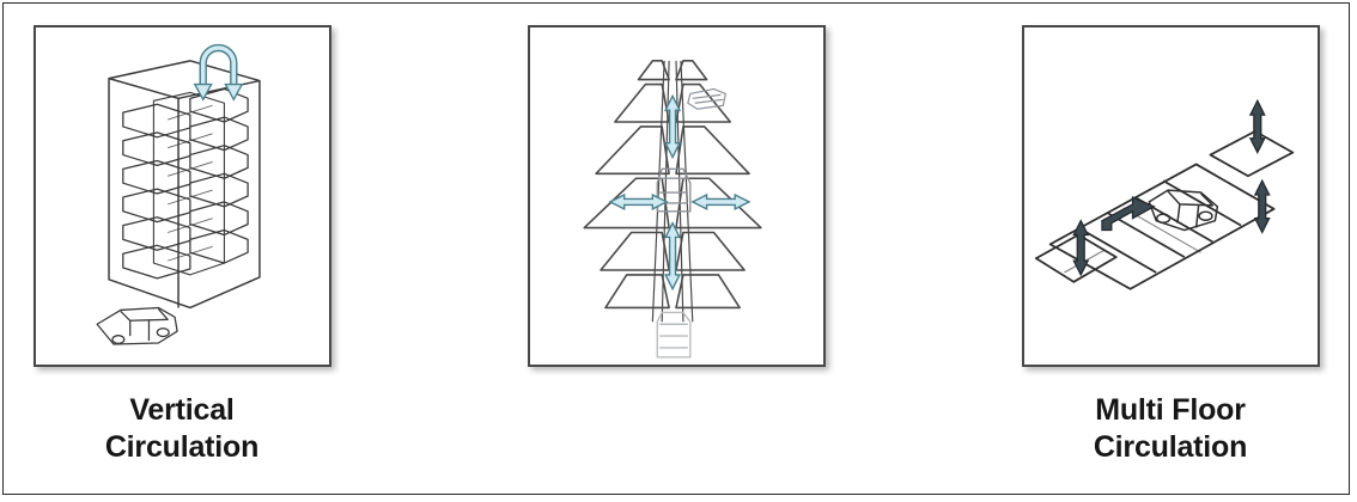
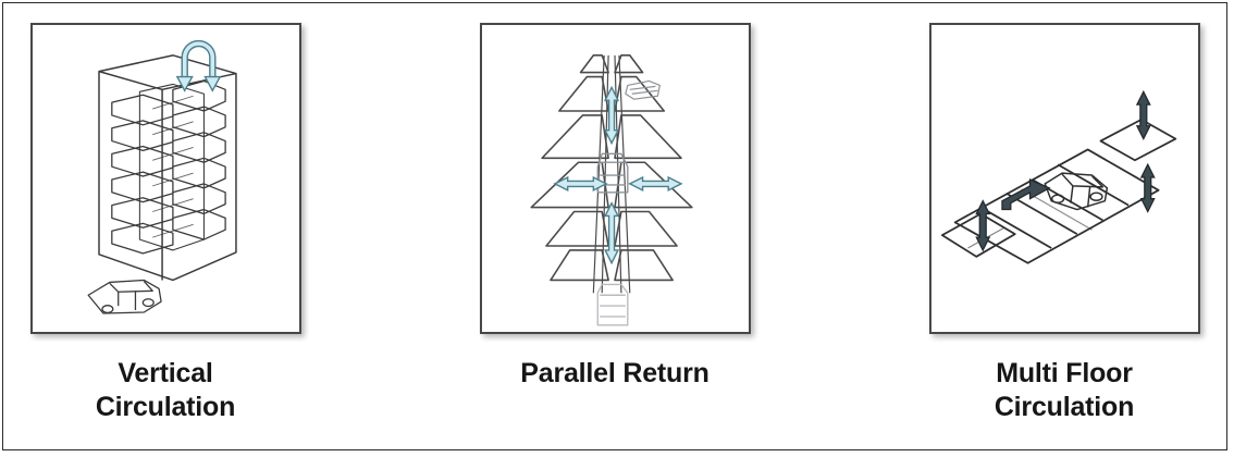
  Vertical
  Circulation
+ Parallel Return
  Multi Floor
  Circulation
